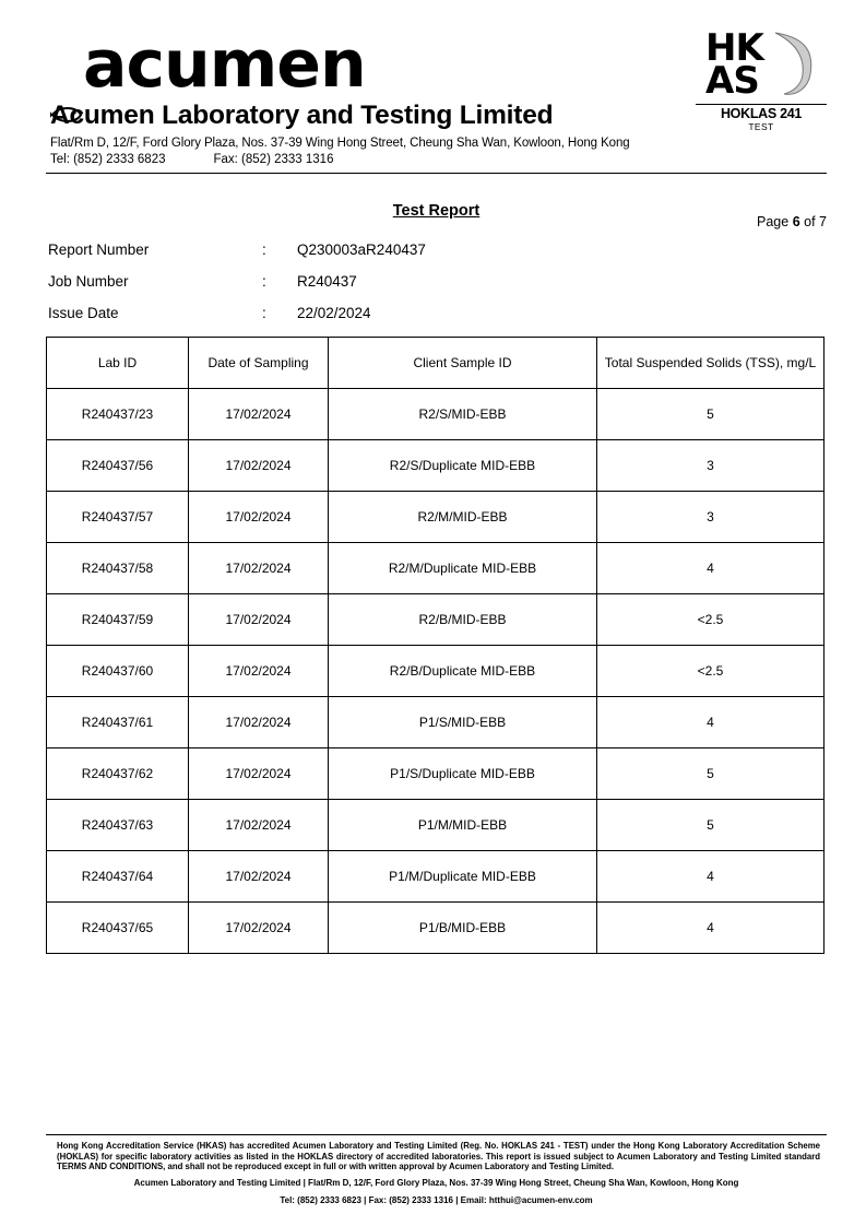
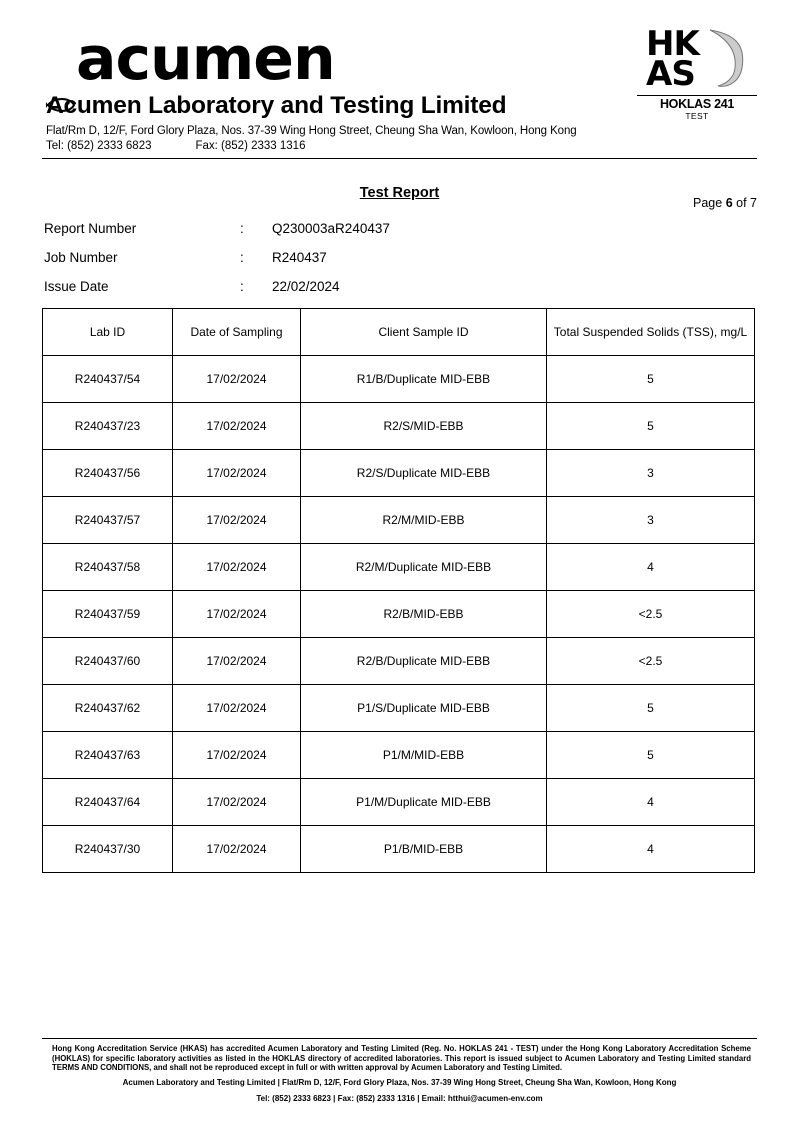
  acumen
  Acumen Laboratory and Testing Limited
  Flat/Rm D, 12/F, Ford Glory Plaza, Nos. 37-39 Wing Hong Street, Cheung Sha Wan, Kowloon, Hong Kong
  Tel: (852) 2333 6823 Fax: (852) 2333 1316
  HK
  AS
  HOKLAS 241
  TEST
  Test Report
  Page 6 of 7
  Report Number
  :
  Q230003aR240437
  Job Number
  :
  R240437
  Issue Date
  :
  22/02/2024
  Lab ID	Date of Sampling	Client Sample ID	Total Suspended Solids (TSS), mg/L
+ R240437/54	17/02/2024	R1/B/Duplicate MID-EBB	5
  R240437/23	17/02/2024	R2/S/MID-EBB	5
  R240437/56	17/02/2024	R2/S/Duplicate MID-EBB	3
  R240437/57	17/02/2024	R2/M/MID-EBB	3
  R240437/58	17/02/2024	R2/M/Duplicate MID-EBB	4
  R240437/59	17/02/2024	R2/B/MID-EBB	<2.5
  R240437/60	17/02/2024	R2/B/Duplicate MID-EBB	<2.5
- R240437/61	17/02/2024	P1/S/MID-EBB	4
  R240437/62	17/02/2024	P1/S/Duplicate MID-EBB	5
  R240437/63	17/02/2024	P1/M/MID-EBB	5
  R240437/64	17/02/2024	P1/M/Duplicate MID-EBB	4
- R240437/65	17/02/2024	P1/B/MID-EBB	4
+ R240437/30	17/02/2024	P1/B/MID-EBB	4
  Hong Kong Accreditation Service (HKAS) has accredited Acumen Laboratory and Testing Limited (Reg. No. HOKLAS 241 - TEST) under the Hong Kong Laboratory Accreditation Scheme (HOKLAS) for specific laboratory activities as listed in the HOKLAS directory of accredited laboratories. This report is issued subject to Acumen Laboratory and Testing Limited standard TERMS AND CONDITIONS, and shall not be reproduced except in full or with written approval by Acumen Laboratory and Testing Limited.
  Acumen Laboratory and Testing Limited | Flat/Rm D, 12/F, Ford Glory Plaza, Nos. 37-39 Wing Hong Street, Cheung Sha Wan, Kowloon, Hong Kong
  Tel: (852) 2333 6823 | Fax: (852) 2333 1316 | Email: htthui@acumen-env.com
